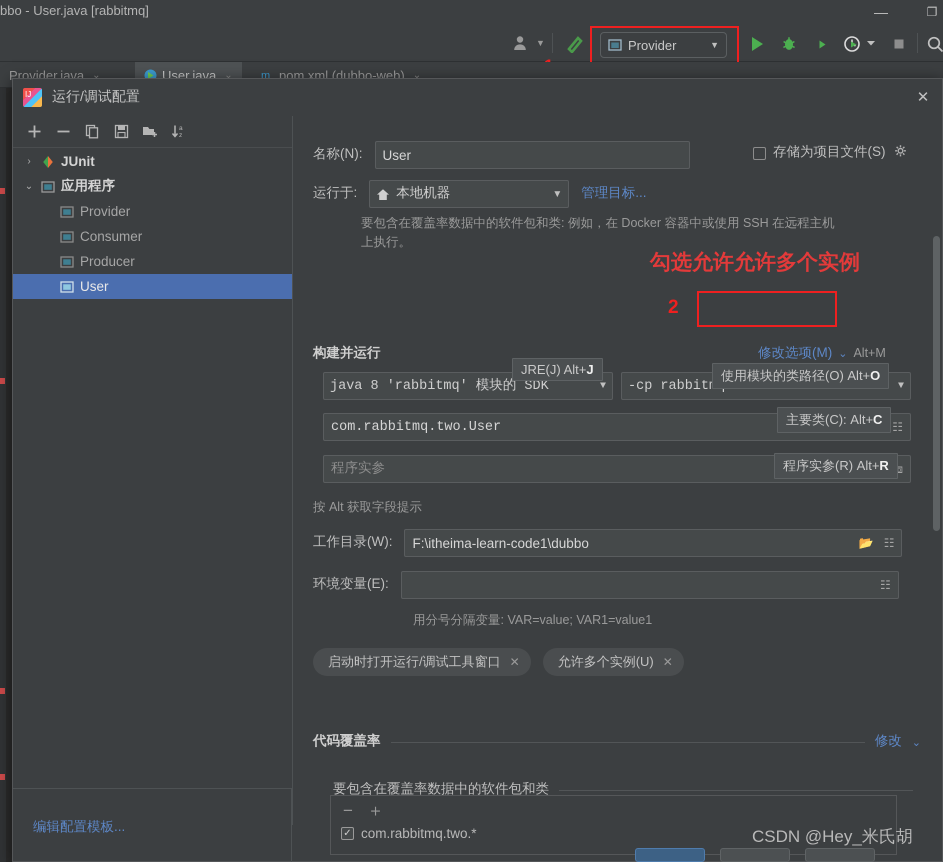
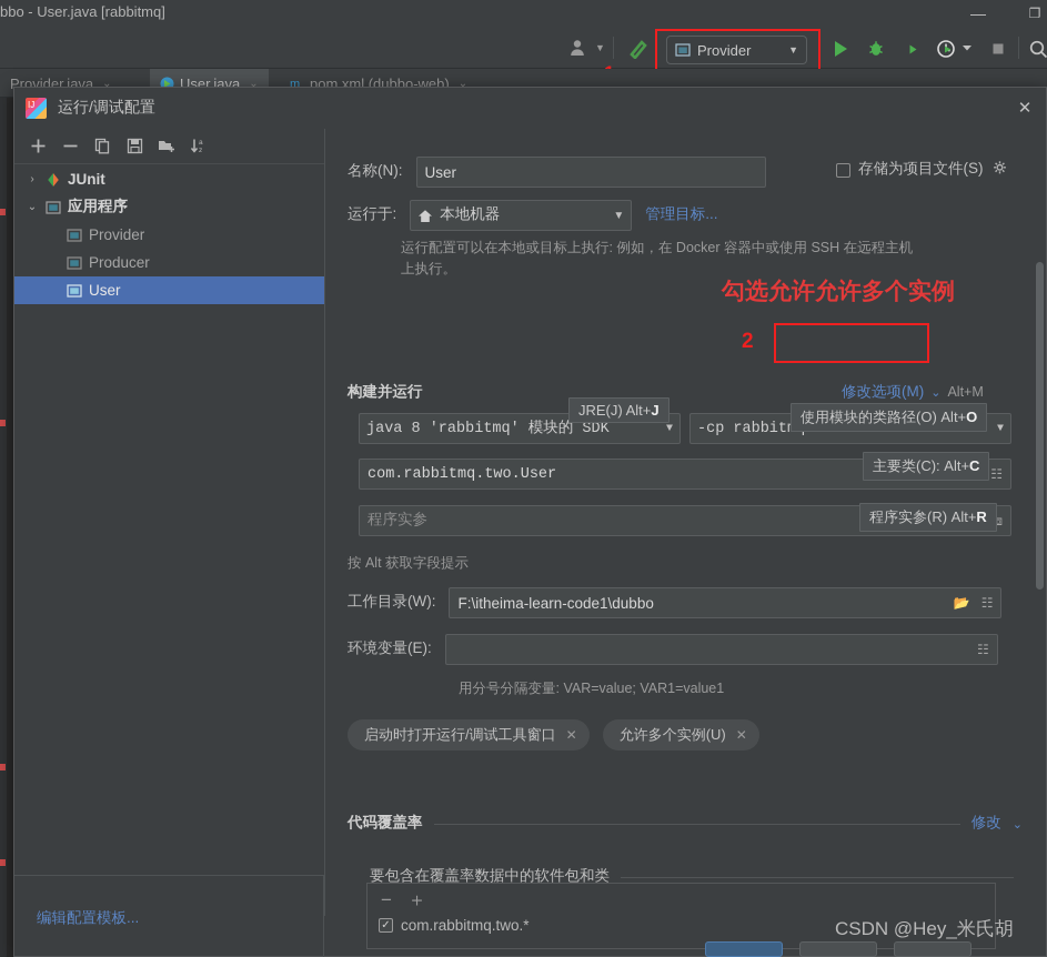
  bbo - User.java [rabbitmq]
  —
  ❐
  ▼
  Provider
  ▼
  Provider.java
  ⌄
  User.java
  ⌄
  m
  pom.xml (dubbo-web)
  ⌄
  运行/调试配置
  ✕
  ›
  JUnit
  ⌄
  应用程序
  Provider
- Consumer
  Producer
  User
  编辑配置模板...
  名称(N):
  User
  存储为项目文件(S)
  运行于:
  本地机器
  ▼
  管理目标...
- 要包含在覆盖率数据中的软件包和类: 例如，在 Docker 容器中或使用 SSH 在远程主机
+ 运行配置可以在本地或目标上执行: 例如，在 Docker 容器中或使用 SSH 在远程主机
  上执行。
  构建并运行
  修改选项(M)
  ⌄
  Alt+M
  java 8 'rabbitmq' 模块的 SDK
  ▼
  -cp rabbit
  ▼
  com.rabbitmq.two.User
  ☷
  程序实参
  ⧈
  按 Alt 获取字段提示
  工作目录(W):
  F:\itheima-learn-code1\dubbo
  📂
  ☷
  环境变量(E):
  ☷
  用分号分隔变量: VAR=value; VAR1=value1
  启动时打开运行/调试工具窗口
  ✕
  允许多个实例(U)
  ✕
  代码覆盖率
  修改
  ⌄
  要包含在覆盖率数据中的软件包和类
  JRE(J) Alt+J
  使用模块的类路径(O) Alt+O
  主要类(C): Alt+C
  程序实参(R) Alt+R
  −
  ＋
  ✓
  com.rabbitmq.two.*
  勾选允许允许多个实例
  2
  CSDN @Hey_米氏胡
